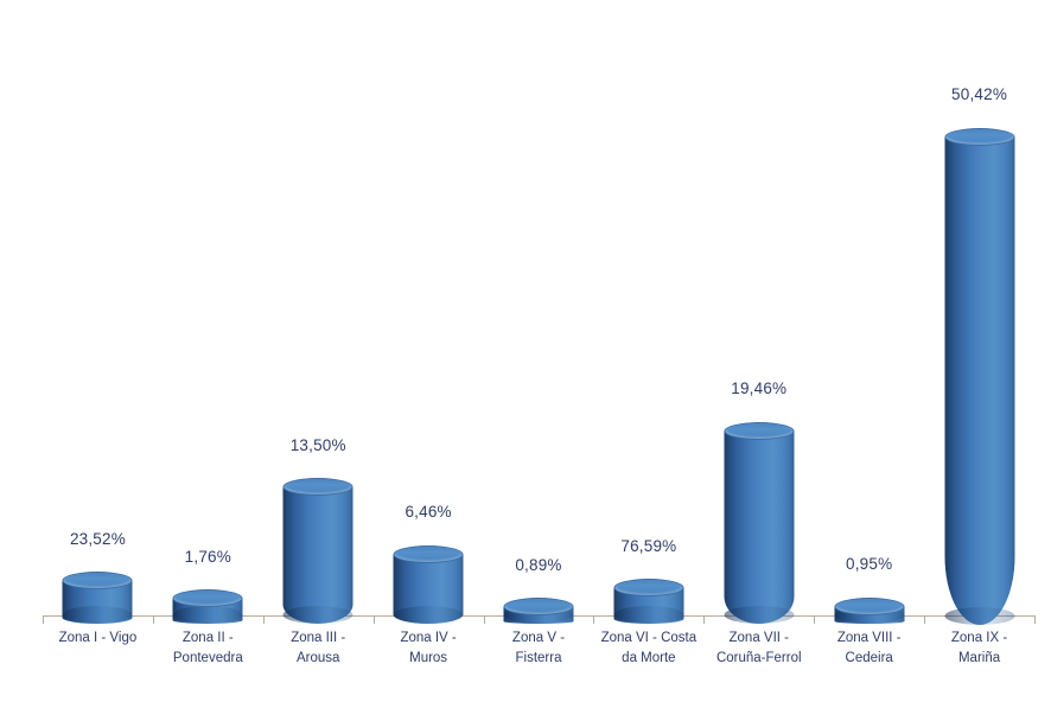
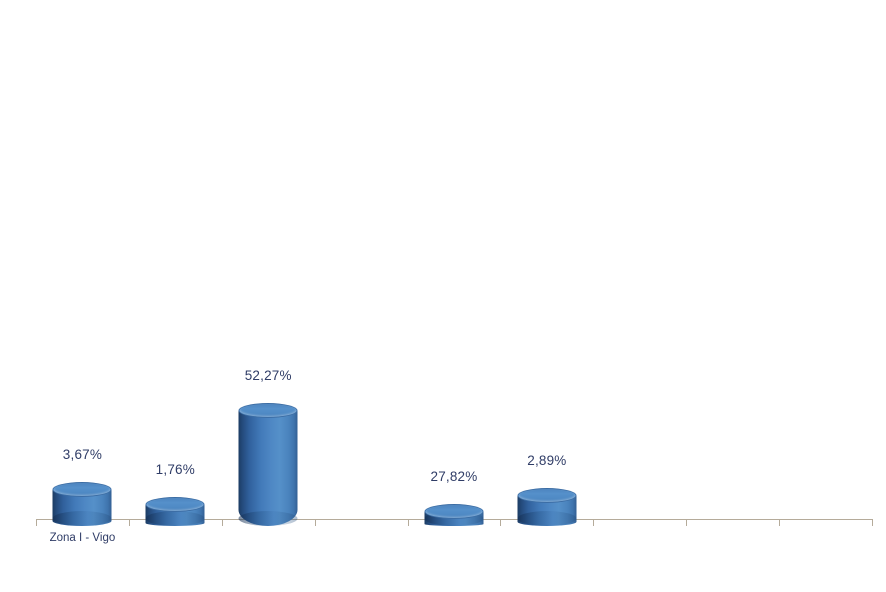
- 23,52%
+ 3,67%
  Zona I - Vigo
  1,76%
- Zona II -
- Pontevedra
- 13,50%
+ 52,27%
- Zona III -
- Arousa
- 6,46%
- Zona IV -
- Muros
- 0,89%
+ 27,82%
- Zona V -
- Fisterra
- 76,59%
+ 2,89%
- Zona VI - Costa
- da Morte
- 19,46%
- Zona VII -
- Coruña-Ferrol
- 0,95%
- Zona VIII -
- Cedeira
- 50,42%
- Zona IX -
- Mariña
